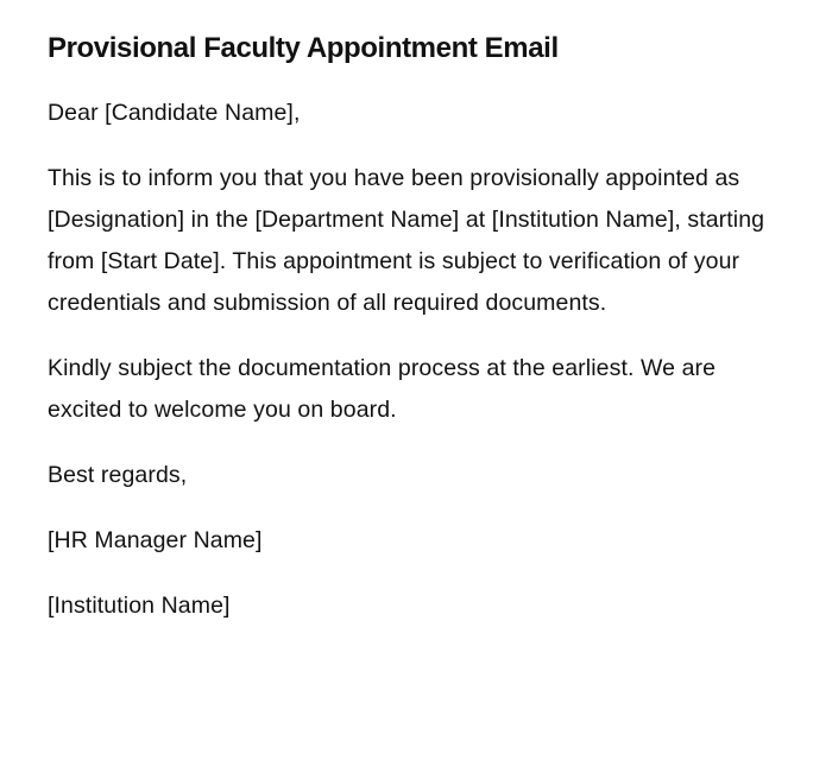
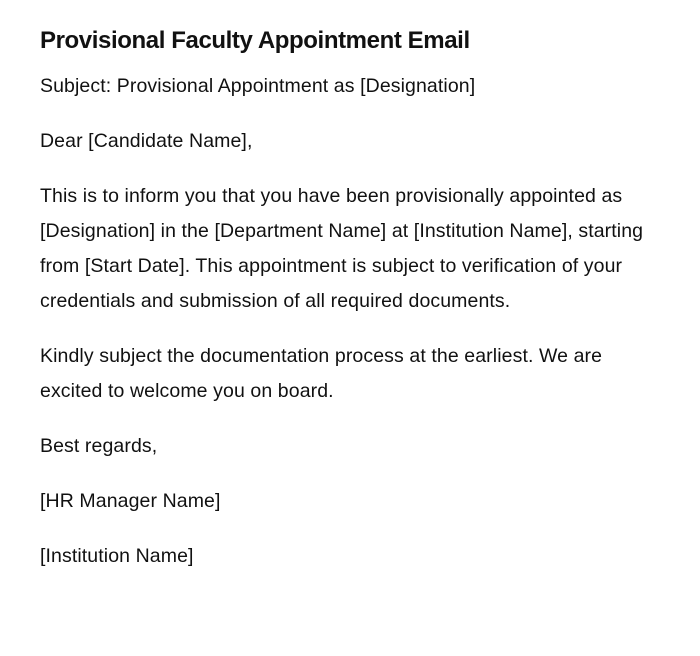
  Provisional Faculty Appointment Email
+ Subject: Provisional Appointment as [Designation]
  Dear [Candidate Name],
  This is to inform you that you have been provisionally appointed as [Designation] in the [Department Name] at [Institution Name], starting from [Start Date]. This appointment is subject to verification of your credentials and submission of all required documents.
  Kindly subject the documentation process at the earliest. We are excited to welcome you on board.
  Best regards,
  [HR Manager Name]
  [Institution Name]
